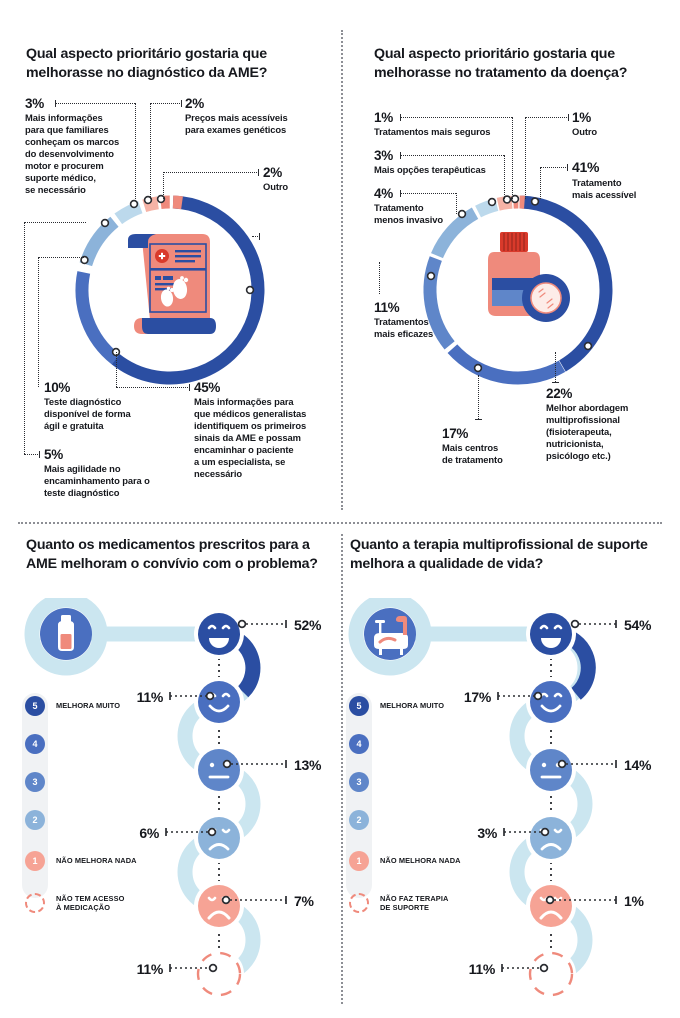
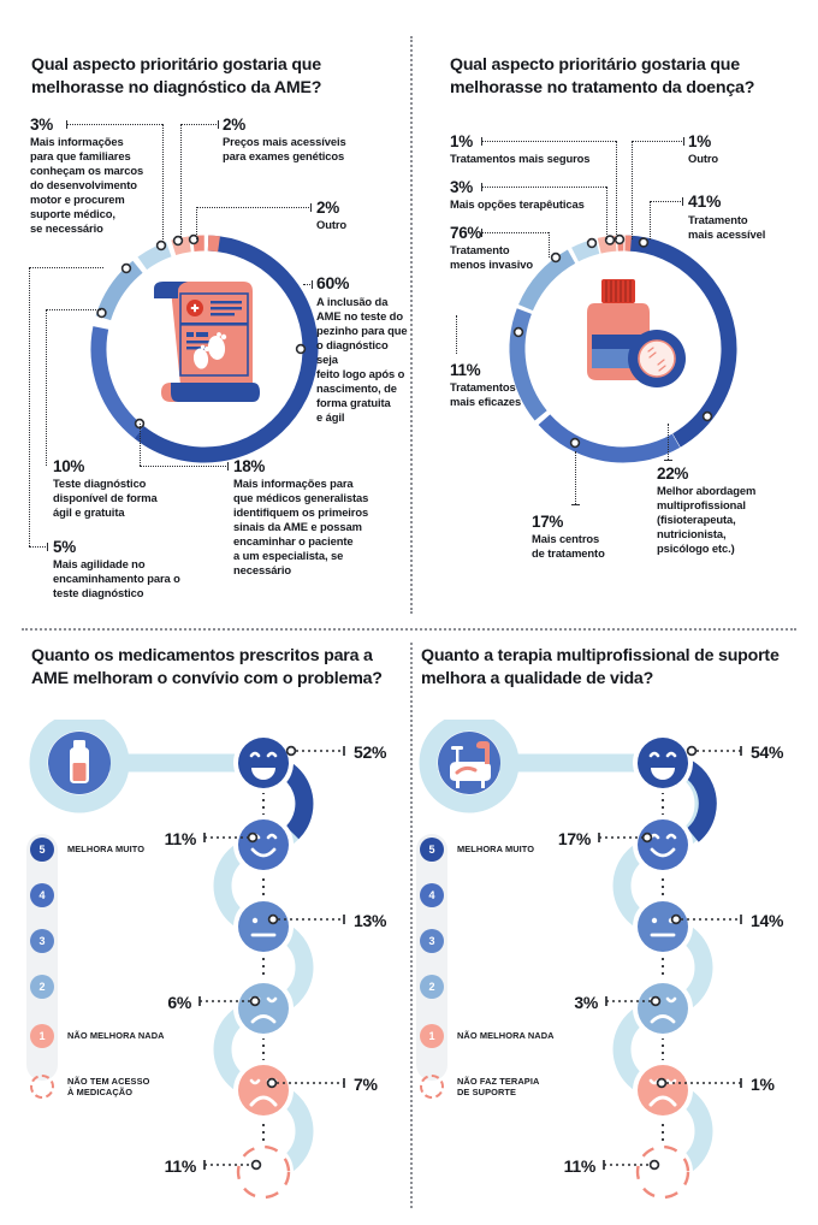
  Qual aspecto prioritário gostaria que melhorasse no diagnóstico da AME?
  3%
  Mais informações
  para que familiares
  conheçam os marcos
  do desenvolvimento
  motor e procurem
  suporte médico,
  se necessário
  2%
  Preços mais acessíveis
  para exames genéticos
  2%
  Outro
+ 60%
+ A inclusão da
+ AME no teste do
+ pezinho para que
+ o diagnóstico seja
+ feito logo após o
+ nascimento, de
+ forma gratuita
+ e ágil
  10%
  Teste diagnóstico
  disponível de forma
  ágil e gratuita
  5%
  Mais agilidade no
  encaminhamento para o
  teste diagnóstico
- 45%
+ 18%
  Mais informações para
  que médicos generalistas
  identifiquem os primeiros
  sinais da AME e possam
  encaminhar o paciente
  a um especialista, se
  necessário
  Qual aspecto prioritário gostaria que melhorasse no tratamento da doença?
  1%
  Tratamentos mais seguros
  1%
  Outro
  3%
  Mais opções terapêuticas
  41%
  Tratamento
  mais acessível
- 4%
+ 76%
  Tratamento
  menos invasivo
  11%
  Tratamentos
  mais eficazes
  17%
  Mais centros
  de tratamento
  22%
  Melhor abordagem
  multiprofissional
  (fisioterapeuta,
  nutricionista,
  psicólogo etc.)
  Quanto os medicamentos prescritos para a AME melhoram o convívio com o problema?
  52%
  11%
  13%
  6%
  7%
  11%
  5
  4
  3
  2
  1
  MELHORA MUITO
  NÃO MELHORA NADA
  NÃO TEM ACESSO
  À MEDICAÇÃO
  Quanto a terapia multiprofissional de suporte melhora a qualidade de vida?
  54%
  17%
  14%
  3%
  1%
  11%
  5
  4
  3
  2
  1
  MELHORA MUITO
  NÃO MELHORA NADA
  NÃO FAZ TERAPIA
  DE SUPORTE
